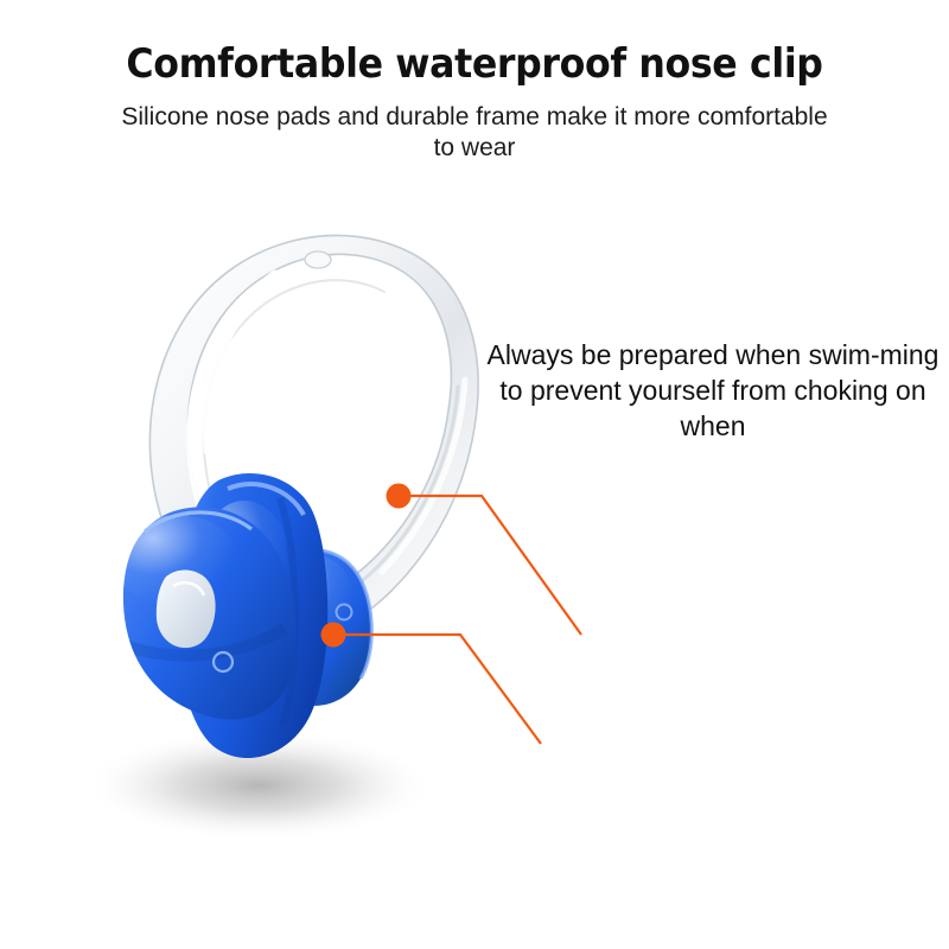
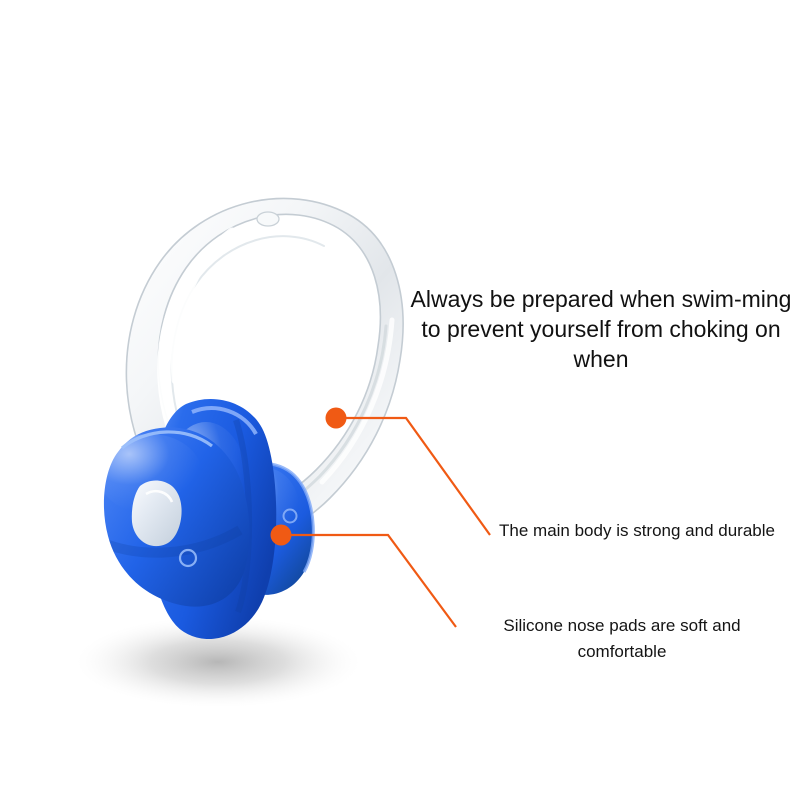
- Comfortable waterproof nose clip
- Silicone nose pads and durable frame make it more comfortable to wear
  Always be prepared when swim-ming to prevent yourself from choking on when
+ The main body is strong and durable
+ Silicone nose pads are soft and comfortable
